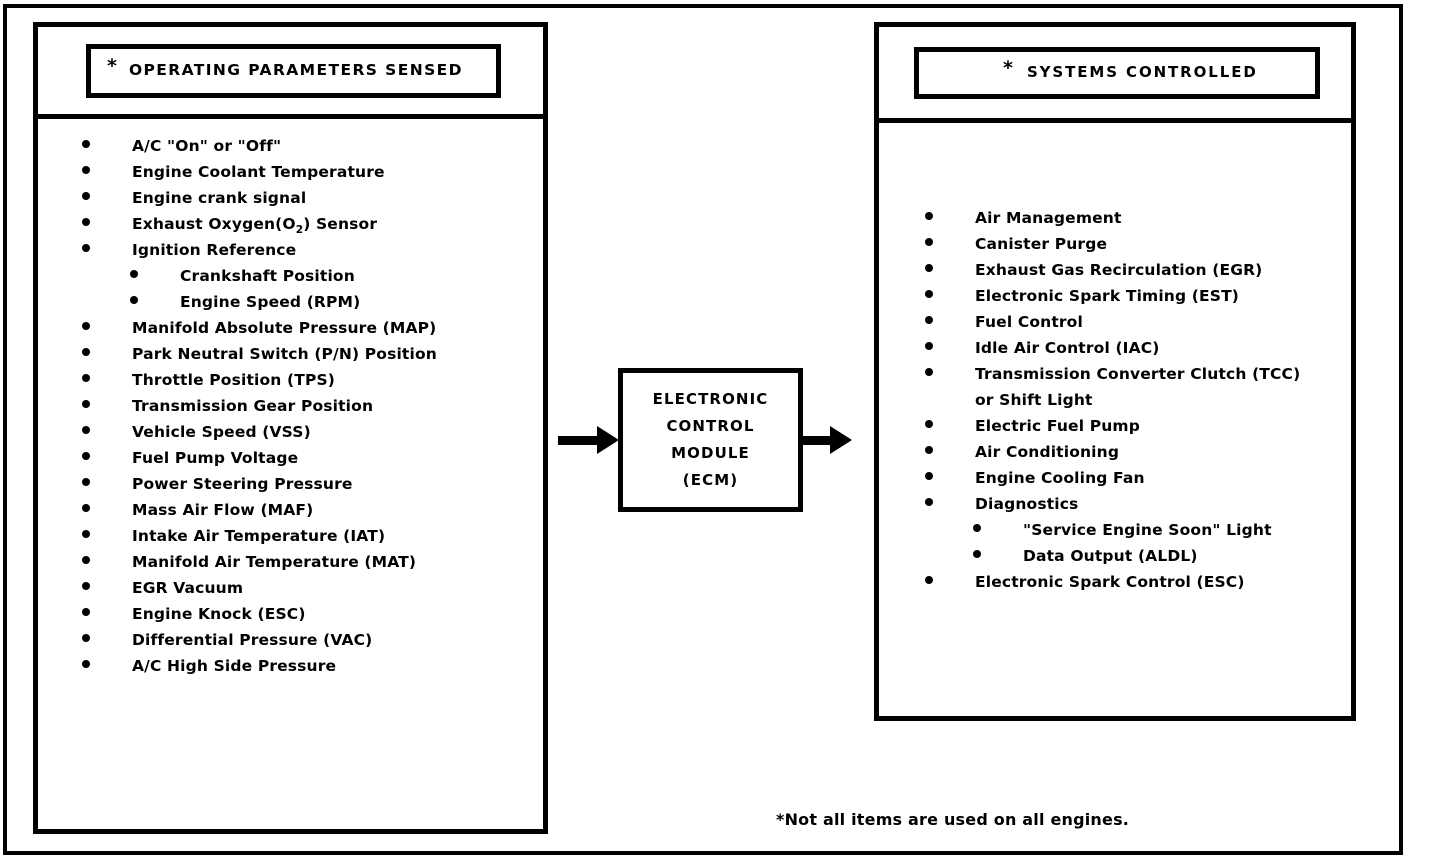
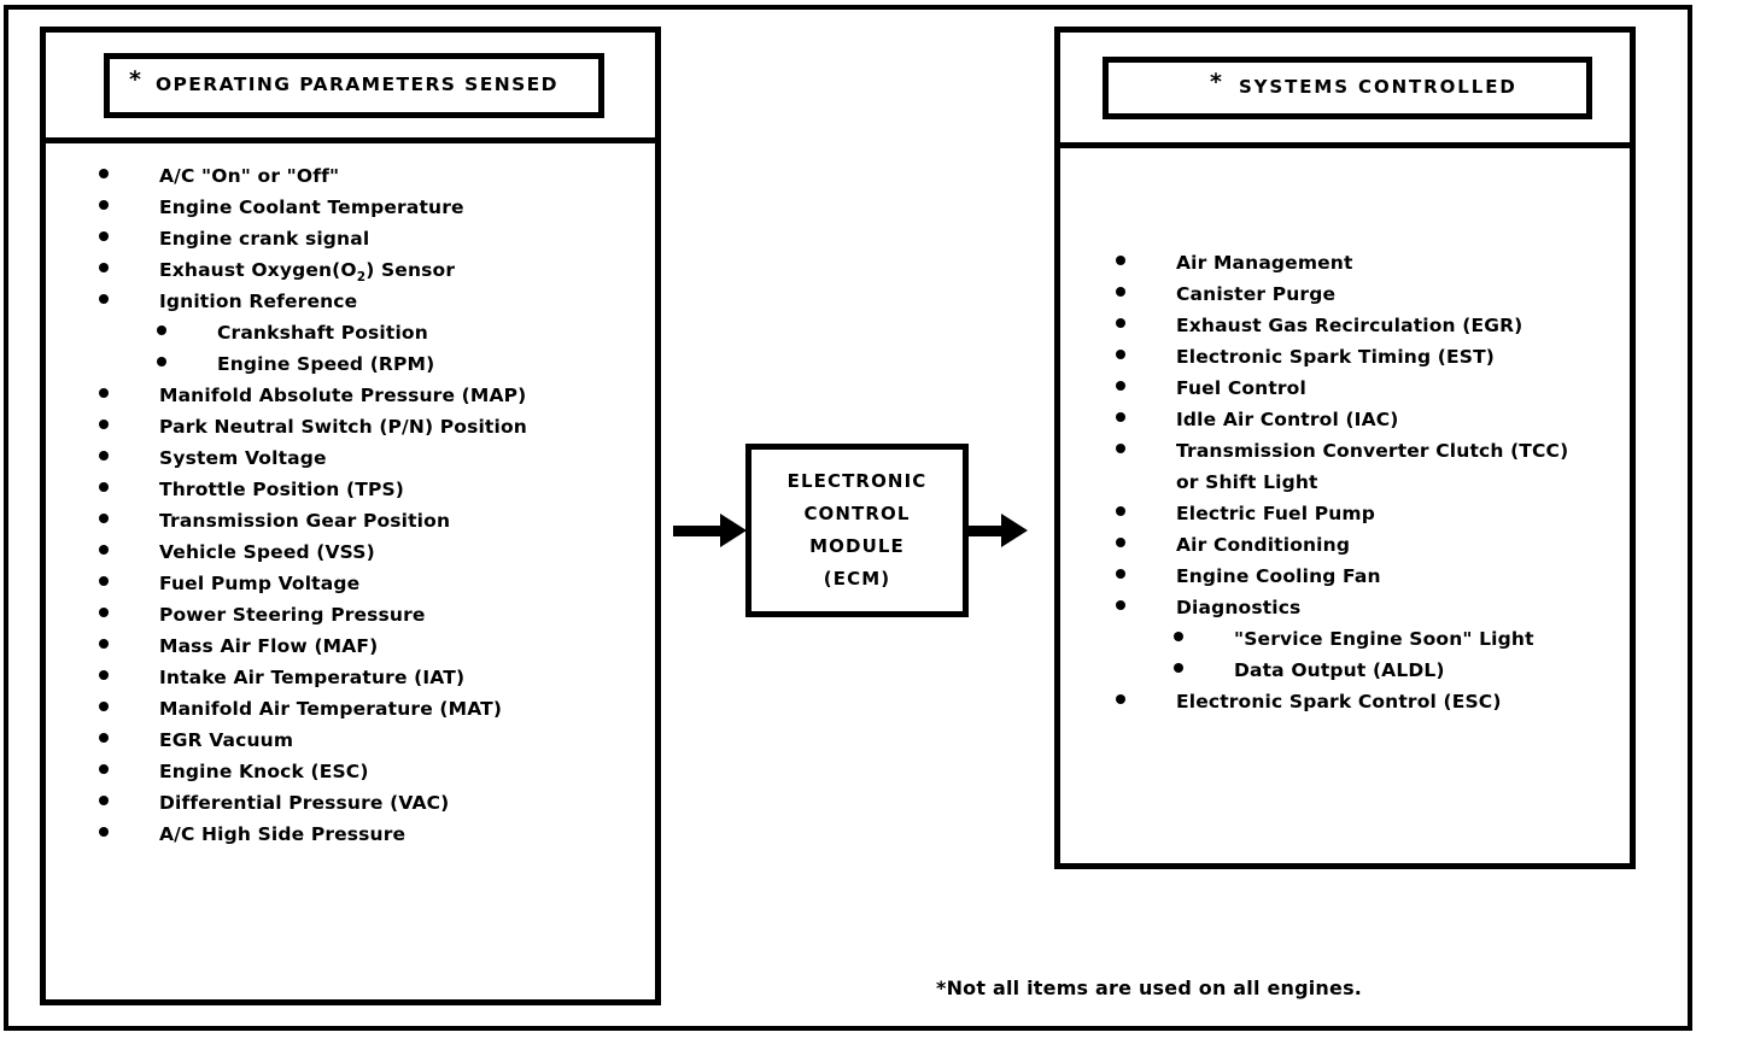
  *
  OPERATING PARAMETERS SENSED
  A/C "On" or "Off"
  Engine Coolant Temperature
  Engine crank signal
  Exhaust Oxygen(O2) Sensor
  Ignition Reference
  Crankshaft Position
  Engine Speed (RPM)
  Manifold Absolute Pressure (MAP)
  Park Neutral Switch (P/N) Position
+ System Voltage
  Throttle Position (TPS)
  Transmission Gear Position
  Vehicle Speed (VSS)
  Fuel Pump Voltage
  Power Steering Pressure
  Mass Air Flow (MAF)
  Intake Air Temperature (IAT)
  Manifold Air Temperature (MAT)
  EGR Vacuum
  Engine Knock (ESC)
  Differential Pressure (VAC)
  A/C High Side Pressure
  ELECTRONIC
  CONTROL
  MODULE
  (ECM)
  *
  SYSTEMS CONTROLLED
  Air Management
  Canister Purge
  Exhaust Gas Recirculation (EGR)
  Electronic Spark Timing (EST)
  Fuel Control
  Idle Air Control (IAC)
  Transmission Converter Clutch (TCC)
  or Shift Light
  Electric Fuel Pump
  Air Conditioning
  Engine Cooling Fan
  Diagnostics
  "Service Engine Soon" Light
  Data Output (ALDL)
  Electronic Spark Control (ESC)
  *Not all items are used on all engines.
